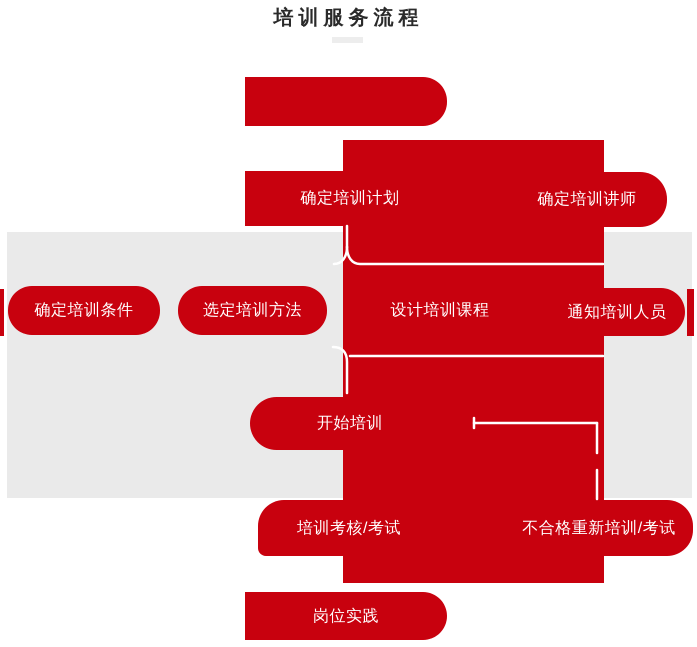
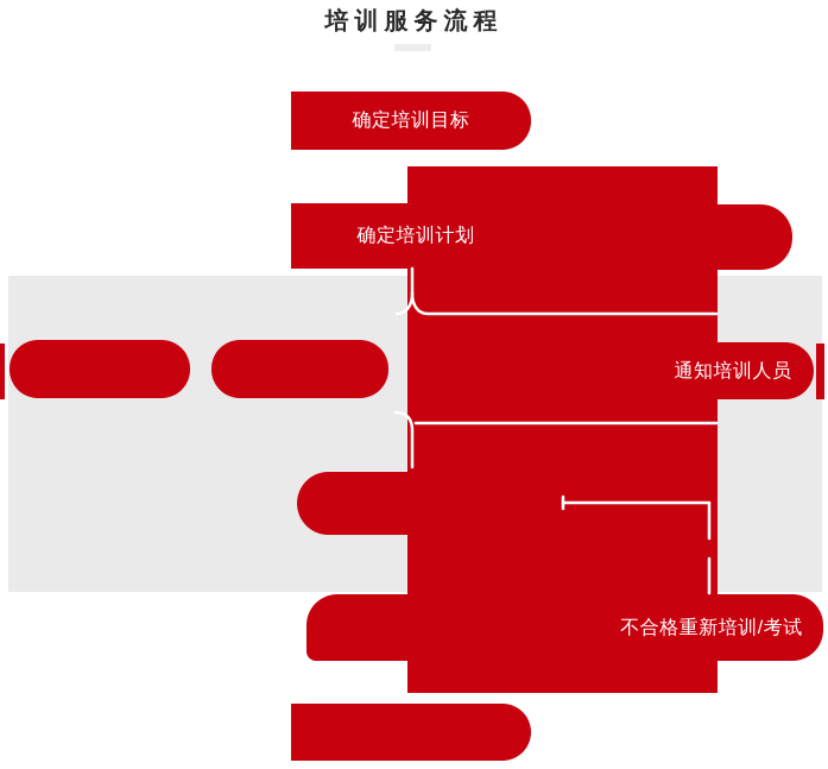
  培训服务流程
+ 确定培训目标
  确定培训计划
- 确定培训讲师
- 确定培训条件
- 选定培训方法
- 设计培训课程
  通知培训人员
- 开始培训
- 培训考核/考试
  不合格重新培训/考试
- 岗位实践
